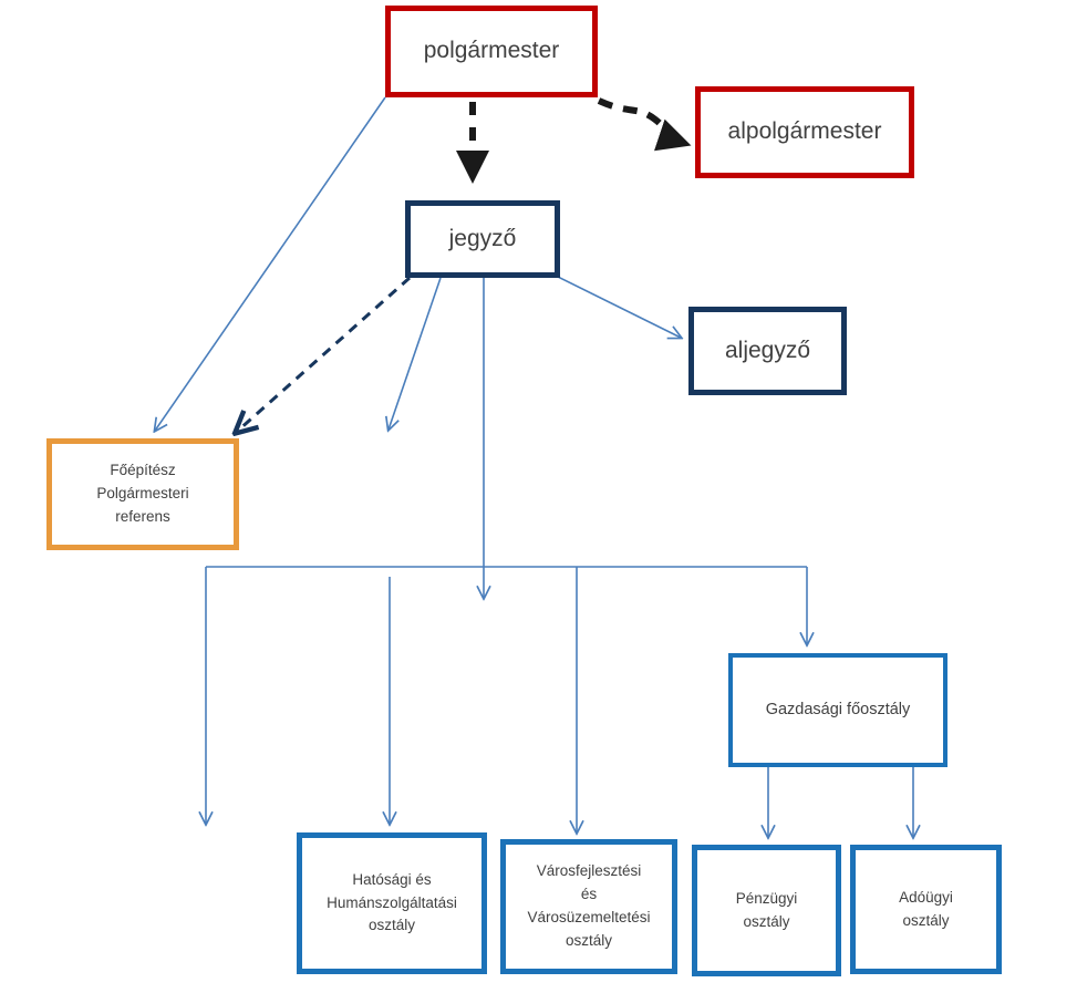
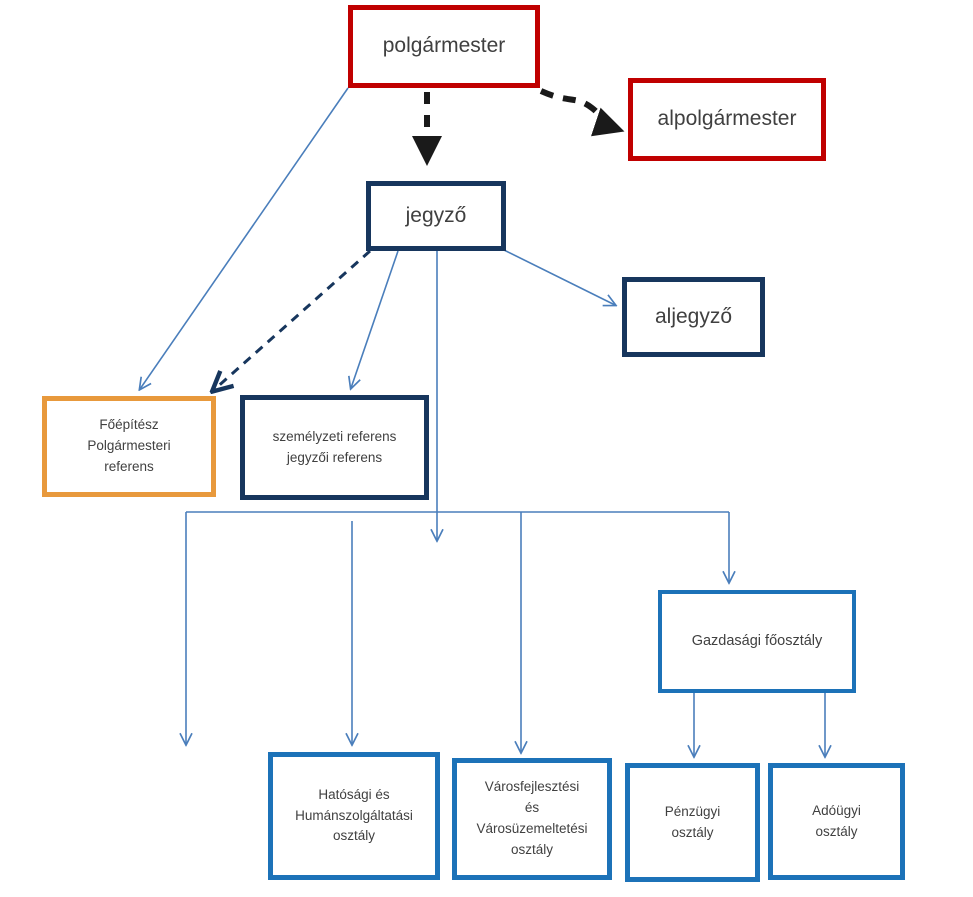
  polgármester
  alpolgármester
  jegyző
  aljegyző
  Főépítész
  Polgármesteri
  referens
+ személyzeti referens
+ jegyzői referens
  Gazdasági főosztály
  Hatósági és
  Humánszolgáltatási
  osztály
  Városfejlesztési
  és
  Városüzemeltetési
  osztály
  Pénzügyi
  osztály
  Adóügyi
  osztály
